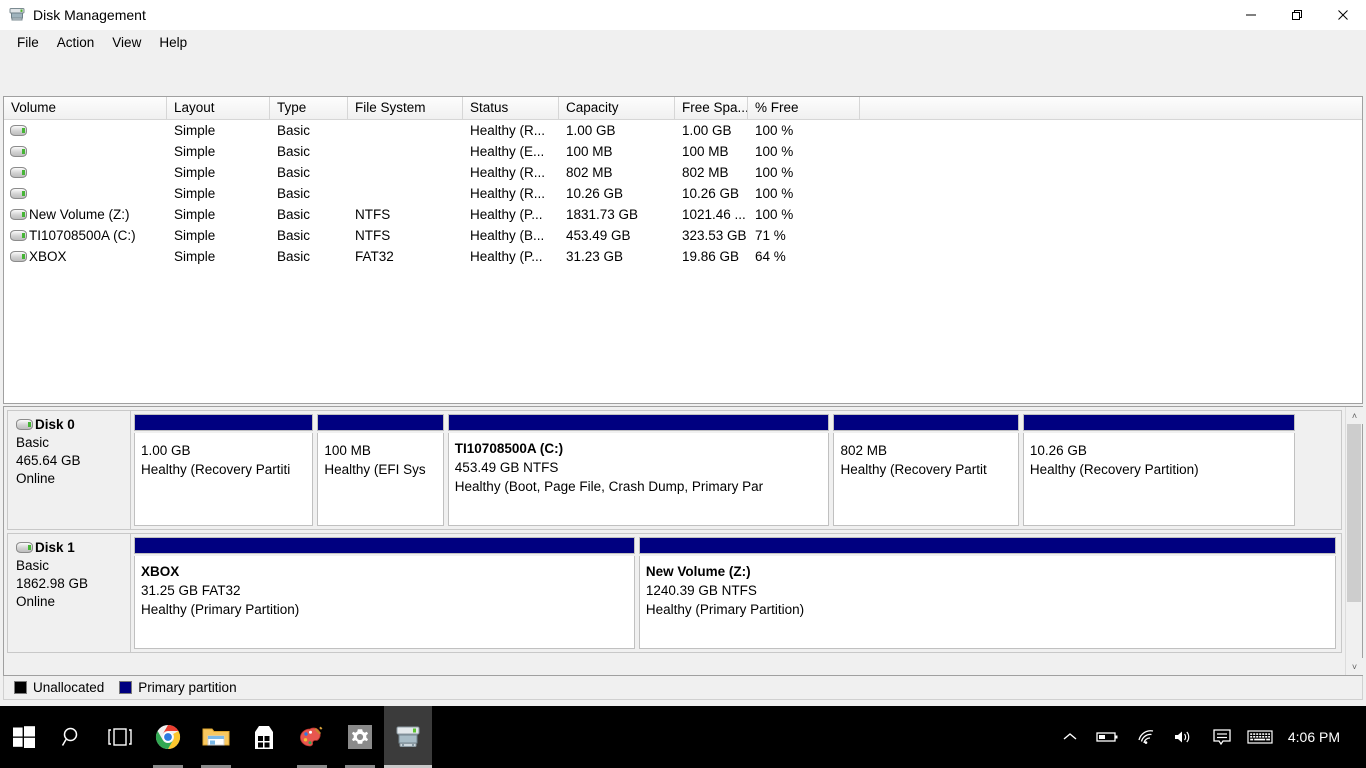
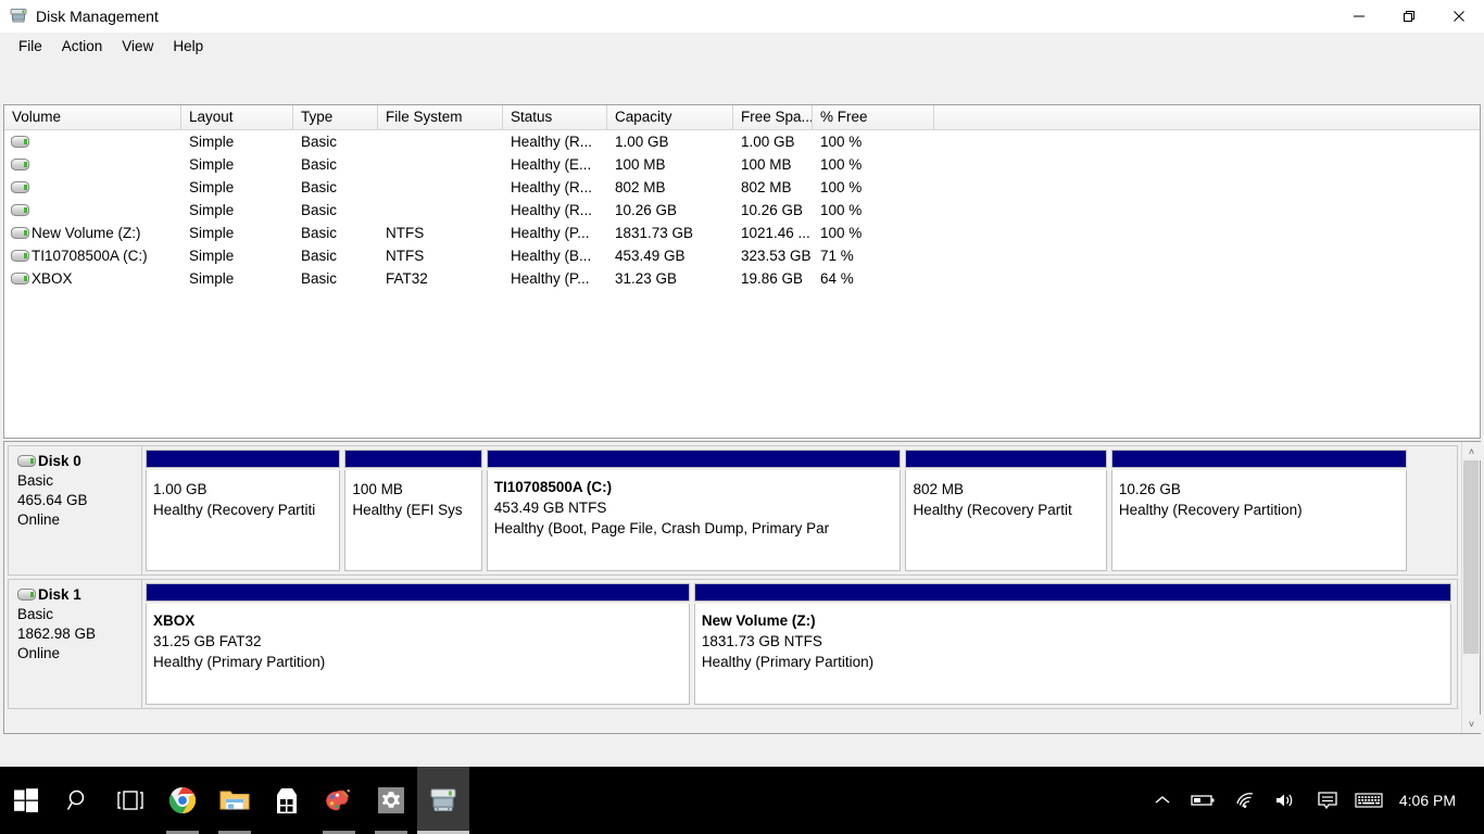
  Disk Management
  File
  Action
  View
  Help
  Volume
  Layout
  Type
  File System
  Status
  Capacity
  Free Spa...
  % Free
  Simple
  Basic
  Healthy (R...
  1.00 GB
  1.00 GB
  100 %
  Simple
  Basic
  Healthy (E...
  100 MB
  100 MB
  100 %
  Simple
  Basic
  Healthy (R...
  802 MB
  802 MB
  100 %
  Simple
  Basic
  Healthy (R...
  10.26 GB
  10.26 GB
  100 %
  New Volume (Z:)
  Simple
  Basic
  NTFS
  Healthy (P...
  1831.73 GB
  1021.46 ...
  100 %
  TI10708500A (C:)
  Simple
  Basic
  NTFS
  Healthy (B...
  453.49 GB
  323.53 GB
  71 %
  XBOX
  Simple
  Basic
  FAT32
  Healthy (P...
  31.23 GB
  19.86 GB
  64 %
  Disk 0
  Basic
  465.64 GB
  Online
  1.00 GB
  Healthy (Recovery Partiti
  100 MB
  Healthy (EFI Sys
  TI10708500A (C:)
  453.49 GB NTFS
  Healthy (Boot, Page File, Crash Dump, Primary Par
  802 MB
  Healthy (Recovery Partit
  10.26 GB
  Healthy (Recovery Partition)
  Disk 1
  Basic
  1862.98 GB
  Online
  XBOX
  31.25 GB FAT32
  Healthy (Primary Partition)
  New Volume (Z:)
- 1240.39 GB NTFS
+ 1831.73 GB NTFS
  Healthy (Primary Partition)
  ˄
  ˅
- Unallocated
- Primary partition
  4:06 PM
